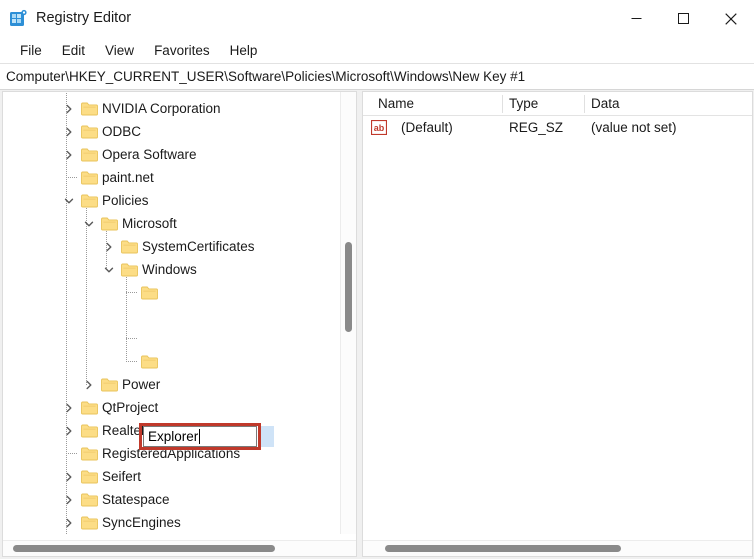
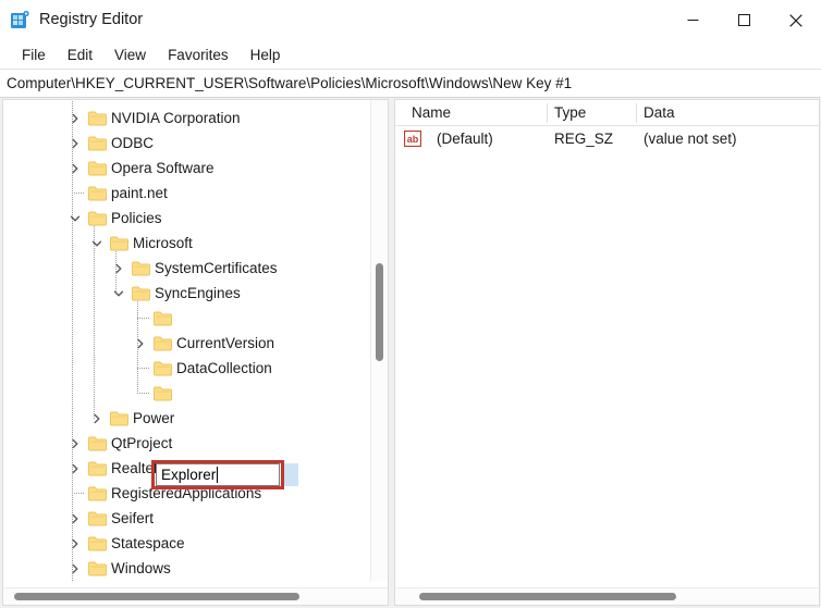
  Registry Editor
  File
  Edit
  View
  Favorites
  Help
  Computer\HKEY_CURRENT_USER\Software\Policies\Microsoft\Windows\New Key #1
  NVIDIA Corporation
  ODBC
  Opera Software
  paint.net
  Policies
  Microsoft
  SystemCertificates
- Windows
+ SyncEngines
+ CurrentVersion
+ DataCollection
  Power
  QtProject
  Realte
  RegisteredApplications
  Seifert
  Statespace
- SyncEngines
+ Windows
  Explorer
  Name
  Type
  Data
  ab
  (Default)
  REG_SZ
  (value not set)
